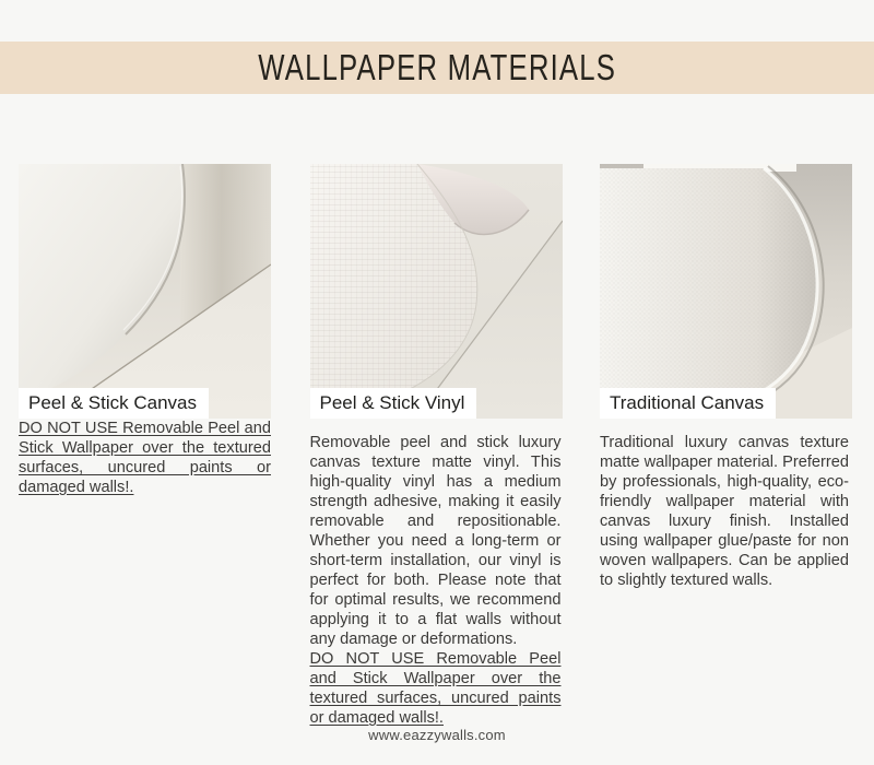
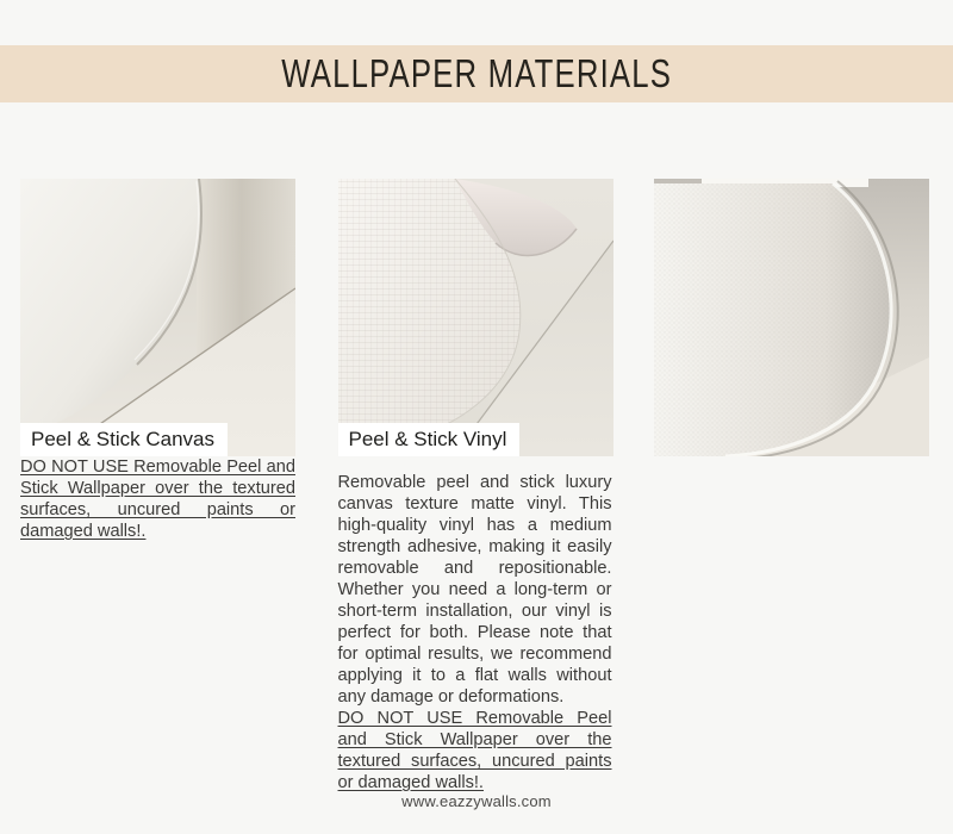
  WALLPAPER MATERIALS
  Peel & Stick Canvas
  DO NOT USE Removable Peel and Stick Wallpaper over the textured surfaces, uncured paints or damaged walls!.
  Peel & Stick Vinyl
  Removable peel and stick luxury canvas texture matte vinyl. This high-quality vinyl has a medium strength adhesive, making it easily removable and repositionable. Whether you need a long-term or short-term installation, our vinyl is perfect for both. Please note that for optimal results, we recommend applying it to a flat walls without any damage or deformations.
  DO NOT USE Removable Peel and Stick Wallpaper over the textured surfaces, uncured paints or damaged walls!.
- Traditional Canvas
- Traditional luxury canvas texture matte wallpaper material. Preferred by professionals, high-quality, eco-friendly wallpaper material with canvas luxury finish. Installed using wallpaper glue/paste for non woven wallpapers. Can be applied to slightly textured walls.
  www.eazzywalls.com
